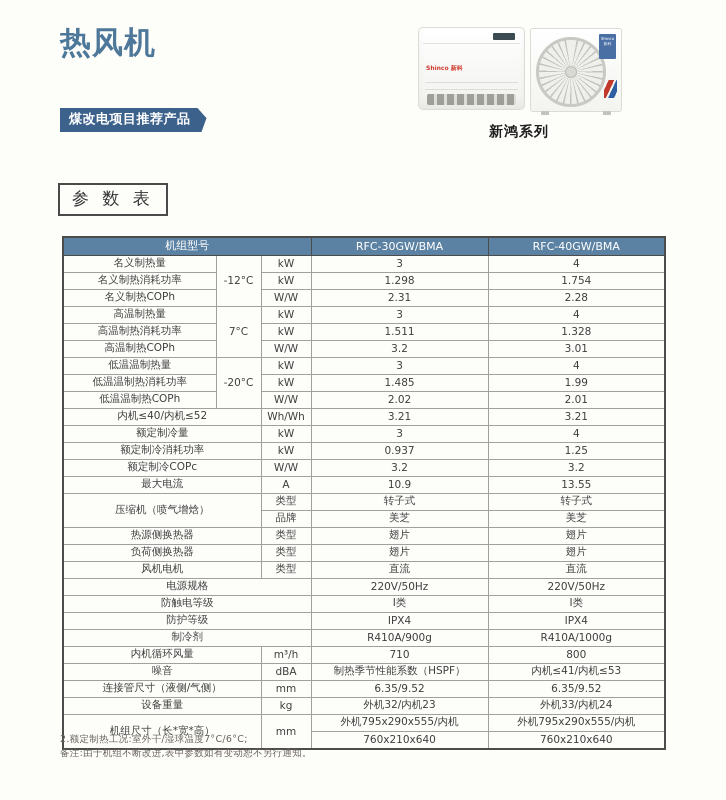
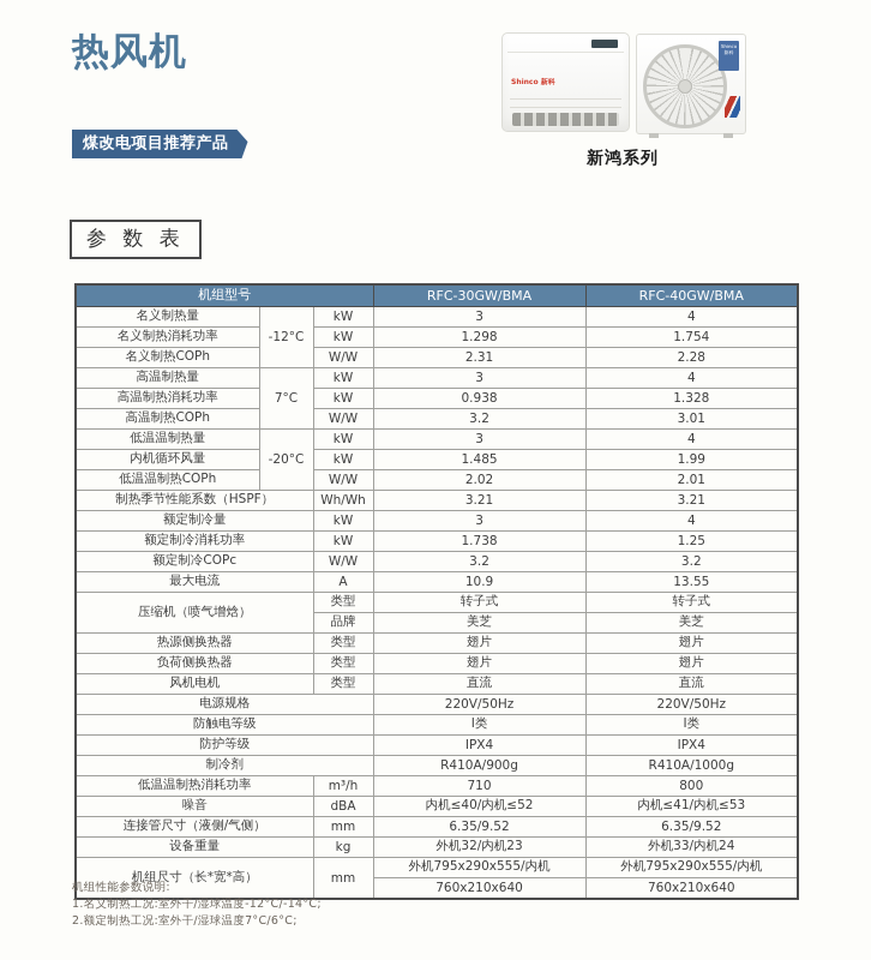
  热风机
  煤改电项目推荐产品
  新鸿系列
  参 数 表
  机组型号	RFC-30GW/BMA	RFC-40GW/BMA
  名义制热量	-12°C	kW	3	4
  名义制热消耗功率	kW	1.298	1.754
  名义制热COPh	W/W	2.31	2.28
  高温制热量	7°C	kW	3	4
- 高温制热消耗功率	kW	1.511	1.328
+ 高温制热消耗功率	kW	0.938	1.328
  高温制热COPh	W/W	3.2	3.01
  低温温制热量	-20°C	kW	3	4
- 低温温制热消耗功率	kW	1.485	1.99
+ 内机循环风量	kW	1.485	1.99
  低温温制热COPh	W/W	2.02	2.01
- 内机≤40/内机≤52	Wh/Wh	3.21	3.21
+ 制热季节性能系数（HSPF）	Wh/Wh	3.21	3.21
  额定制冷量	kW	3	4
- 额定制冷消耗功率	kW	0.937	1.25
+ 额定制冷消耗功率	kW	1.738	1.25
  额定制冷COPc	W/W	3.2	3.2
  最大电流	A	10.9	13.55
  压缩机（喷气增焓）	类型	转子式	转子式
  品牌	美芝	美芝
  热源侧换热器	类型	翅片	翅片
  负荷侧换热器	类型	翅片	翅片
  风机电机	类型	直流	直流
  电源规格	220V/50Hz	220V/50Hz
  防触电等级	I类	I类
  防护等级	IPX4	IPX4
  制冷剂	R410A/900g	R410A/1000g
- 内机循环风量	m³/h	710	800
+ 低温温制热消耗功率	m³/h	710	800
- 噪音	dBA	制热季节性能系数（HSPF）	内机≤41/内机≤53
+ 噪音	dBA	内机≤40/内机≤52	内机≤41/内机≤53
  连接管尺寸（液侧/气侧）	mm	6.35/9.52	6.35/9.52
  设备重量	kg	外机32/内机23	外机33/内机24
  机组尺寸（长*宽*高）	mm	外机795x290x555/内机	外机795x290x555/内机
  760x210x640	760x210x640
+ 机组性能参数说明:
+ 1.名义制热工况:室外干/湿球温度-12°C/-14°C;
  2.额定制热工况:室外干/湿球温度7°C/6°C;
- 备注:由于机组不断改进,表中参数如有变动恕不另行通知。
